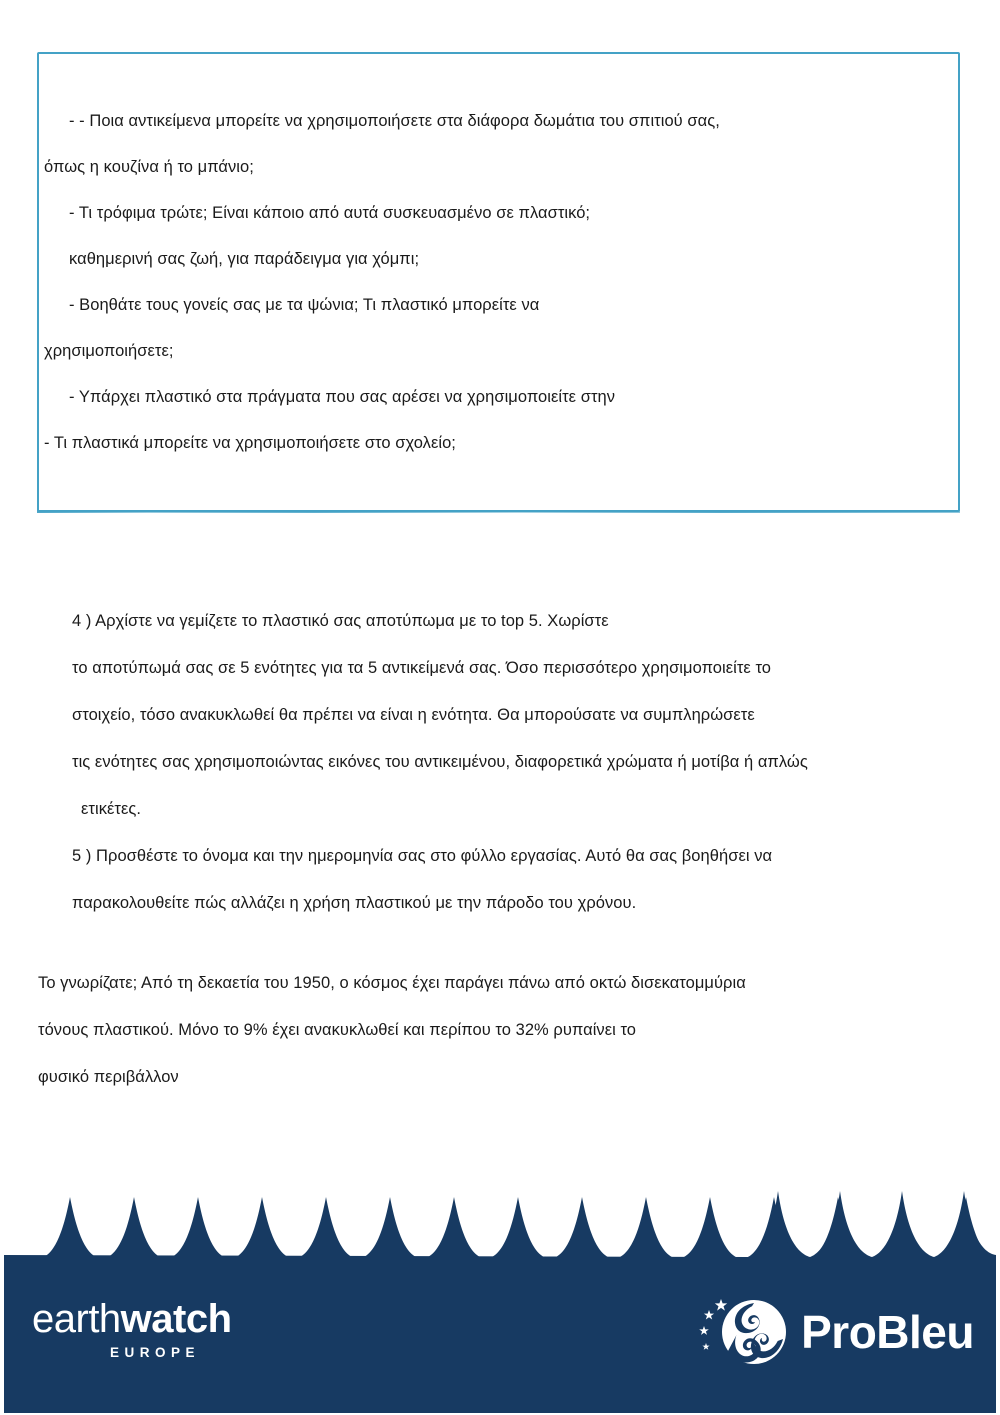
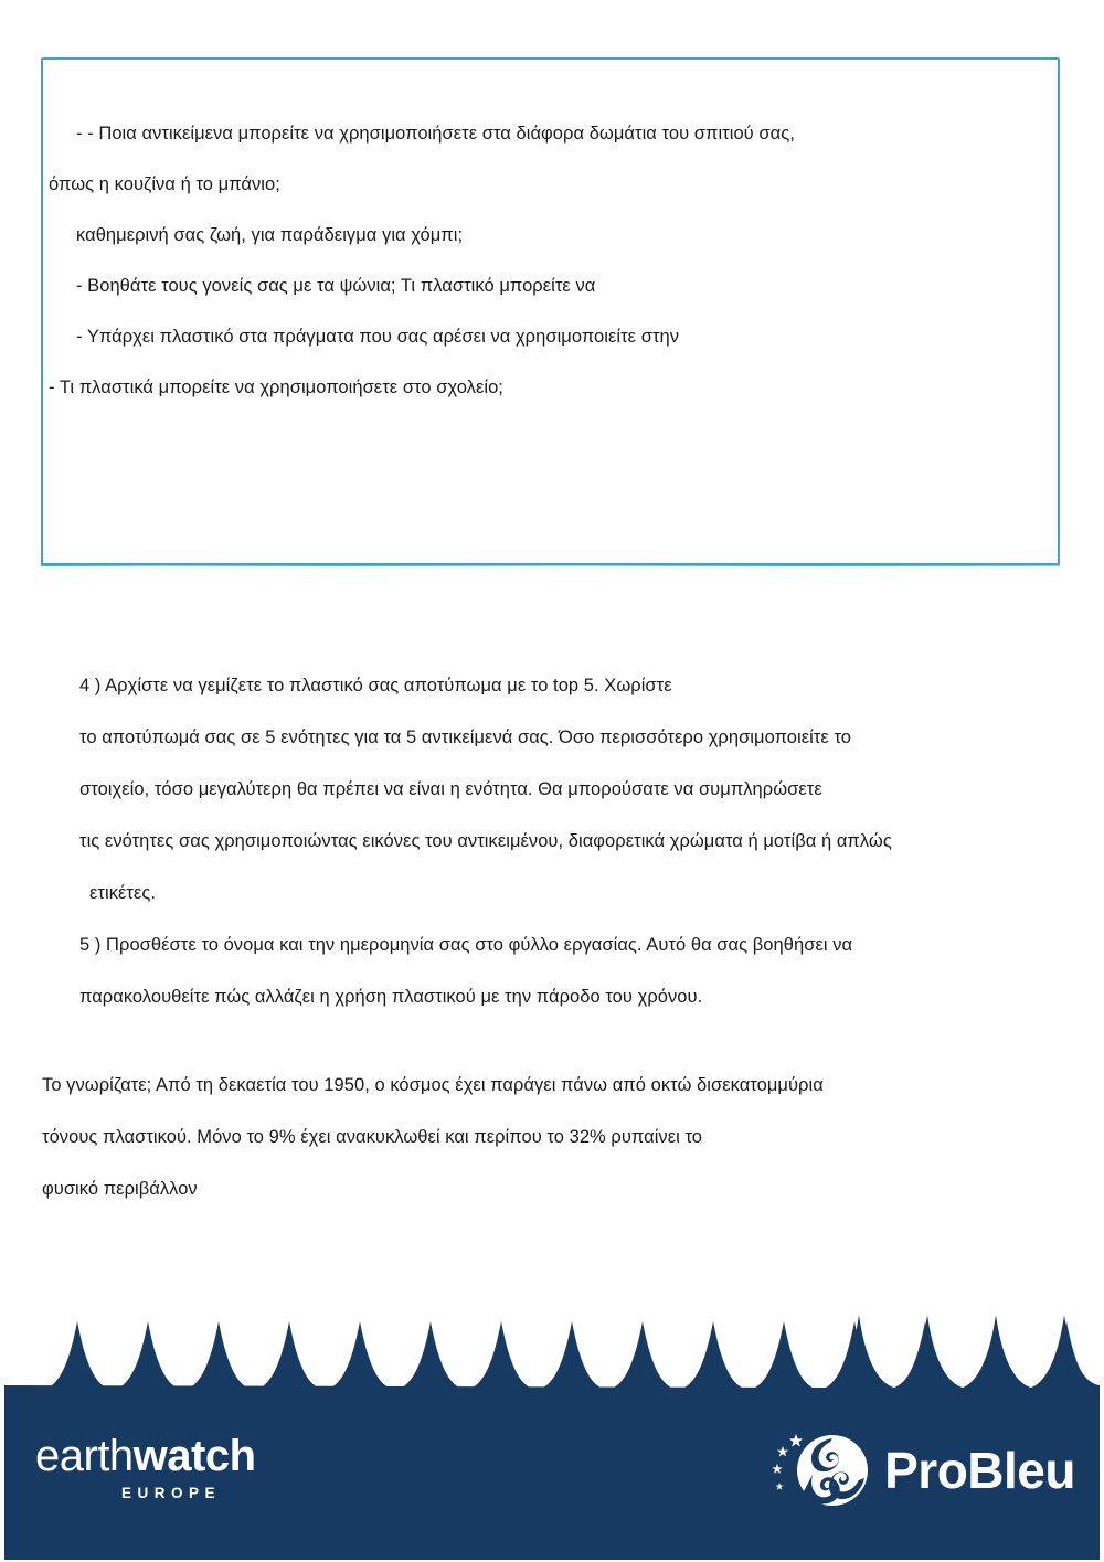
  - - Ποια αντικείμενα μπορείτε να χρησιμοποιήσετε στα διάφορα δωμάτια του σπιτιού σας,
  όπως η κουζίνα ή το μπάνιο;
- - Τι τρόφιμα τρώτε; Είναι κάποιο από αυτά συσκευασμένο σε πλαστικό;
  καθημερινή σας ζωή, για παράδειγμα για χόμπι;
  - Βοηθάτε τους γονείς σας με τα ψώνια; Τι πλαστικό μπορείτε να
- χρησιμοποιήσετε;
  - Υπάρχει πλαστικό στα πράγματα που σας αρέσει να χρησιμοποιείτε στην
  - Τι πλαστικά μπορείτε να χρησιμοποιήσετε στο σχολείο;
  4 ) Αρχίστε να γεμίζετε το πλαστικό σας αποτύπωμα με το top 5. Χωρίστε
  το αποτύπωμά σας σε 5 ενότητες για τα 5 αντικείμενά σας. Όσο περισσότερο χρησιμοποιείτε το
- στοιχείο, τόσο ανακυκλωθεί θα πρέπει να είναι η ενότητα. Θα μπορούσατε να συμπληρώσετε
+ στοιχείο, τόσο μεγαλύτερη θα πρέπει να είναι η ενότητα. Θα μπορούσατε να συμπληρώσετε
  τις ενότητες σας χρησιμοποιώντας εικόνες του αντικειμένου, διαφορετικά χρώματα ή μοτίβα ή απλώς
  ετικέτες.
  5 ) Προσθέστε το όνομα και την ημερομηνία σας στο φύλλο εργασίας. Αυτό θα σας βοηθήσει να
  παρακολουθείτε πώς αλλάζει η χρήση πλαστικού με την πάροδο του χρόνου.
  Το γνωρίζατε; Από τη δεκαετία του 1950, ο κόσμος έχει παράγει πάνω από οκτώ δισεκατομμύρια
  τόνους πλαστικού. Μόνο το 9% έχει ανακυκλωθεί και περίπου το 32% ρυπαίνει το
  φυσικό περιβάλλον
  earthwatch
  EUROPE
  ProBleu
